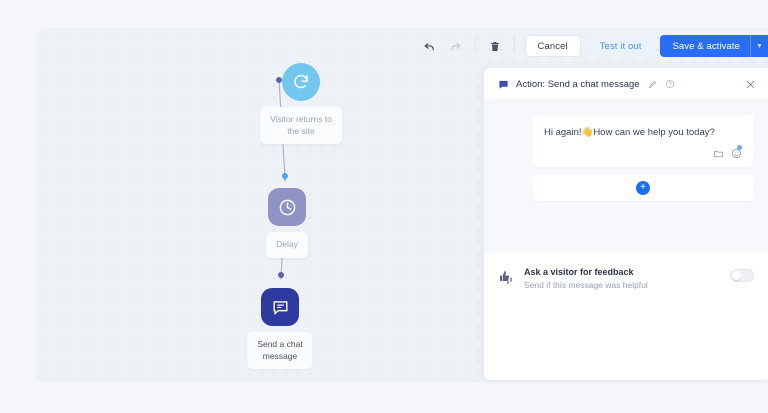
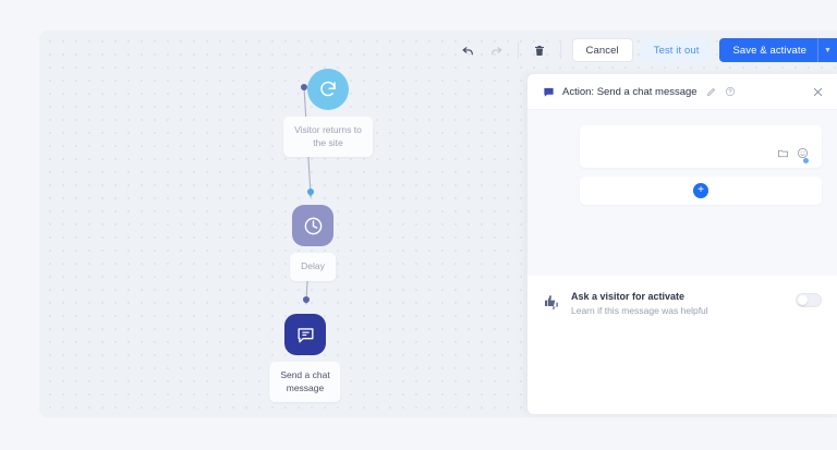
  Visitor returns to
  the site
  Delay
  Send a chat
  message
  Cancel
  Test it out
  Save & activate
  Action: Send a chat message
- Hi again!👋How can we help you today?
  +
- Ask a visitor for feedback
+ Ask a visitor for activate
- Send if this message was helpful
+ Learn if this message was helpful
